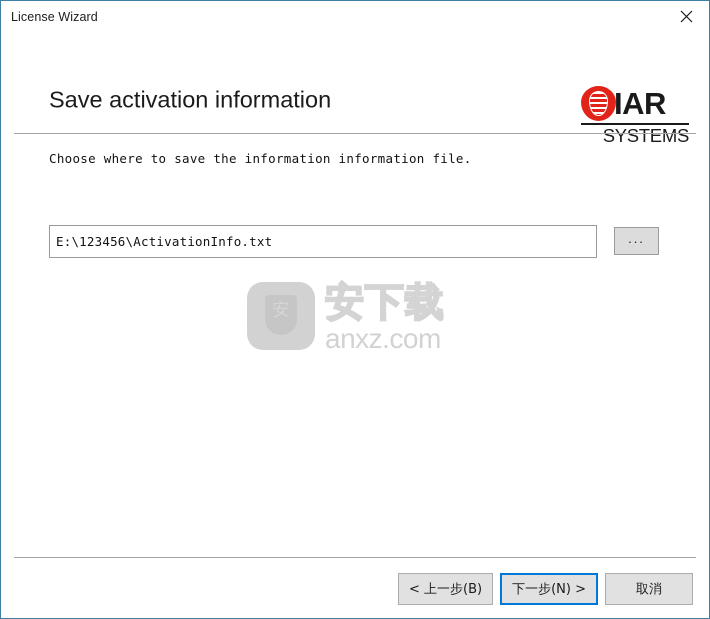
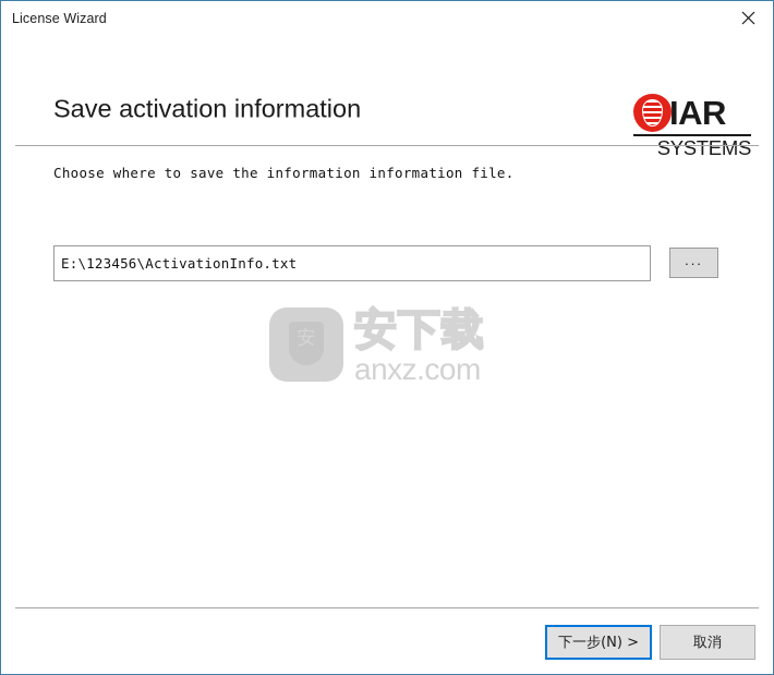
  License Wizard
  Save activation information
  IAR
  SYSTEMS
  Choose where to save the information information file.
  E:\123456\ActivationInfo.txt
  ...
  安下载
  anxz.com
- < 上一步(B)
  下一步(N) >
  取消
